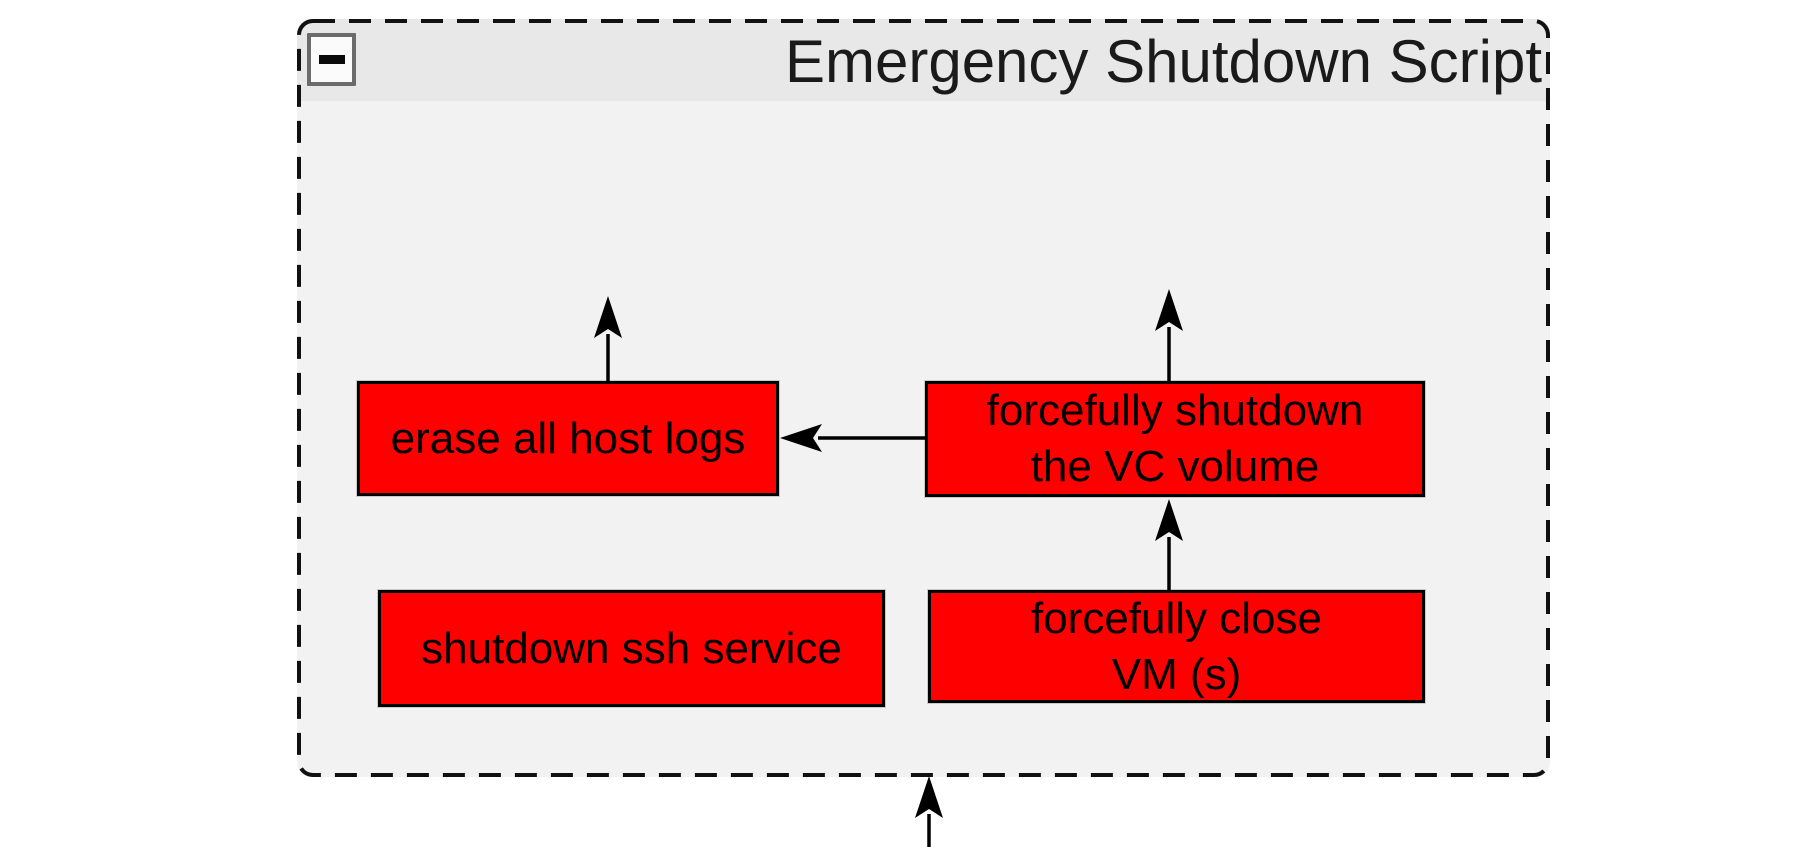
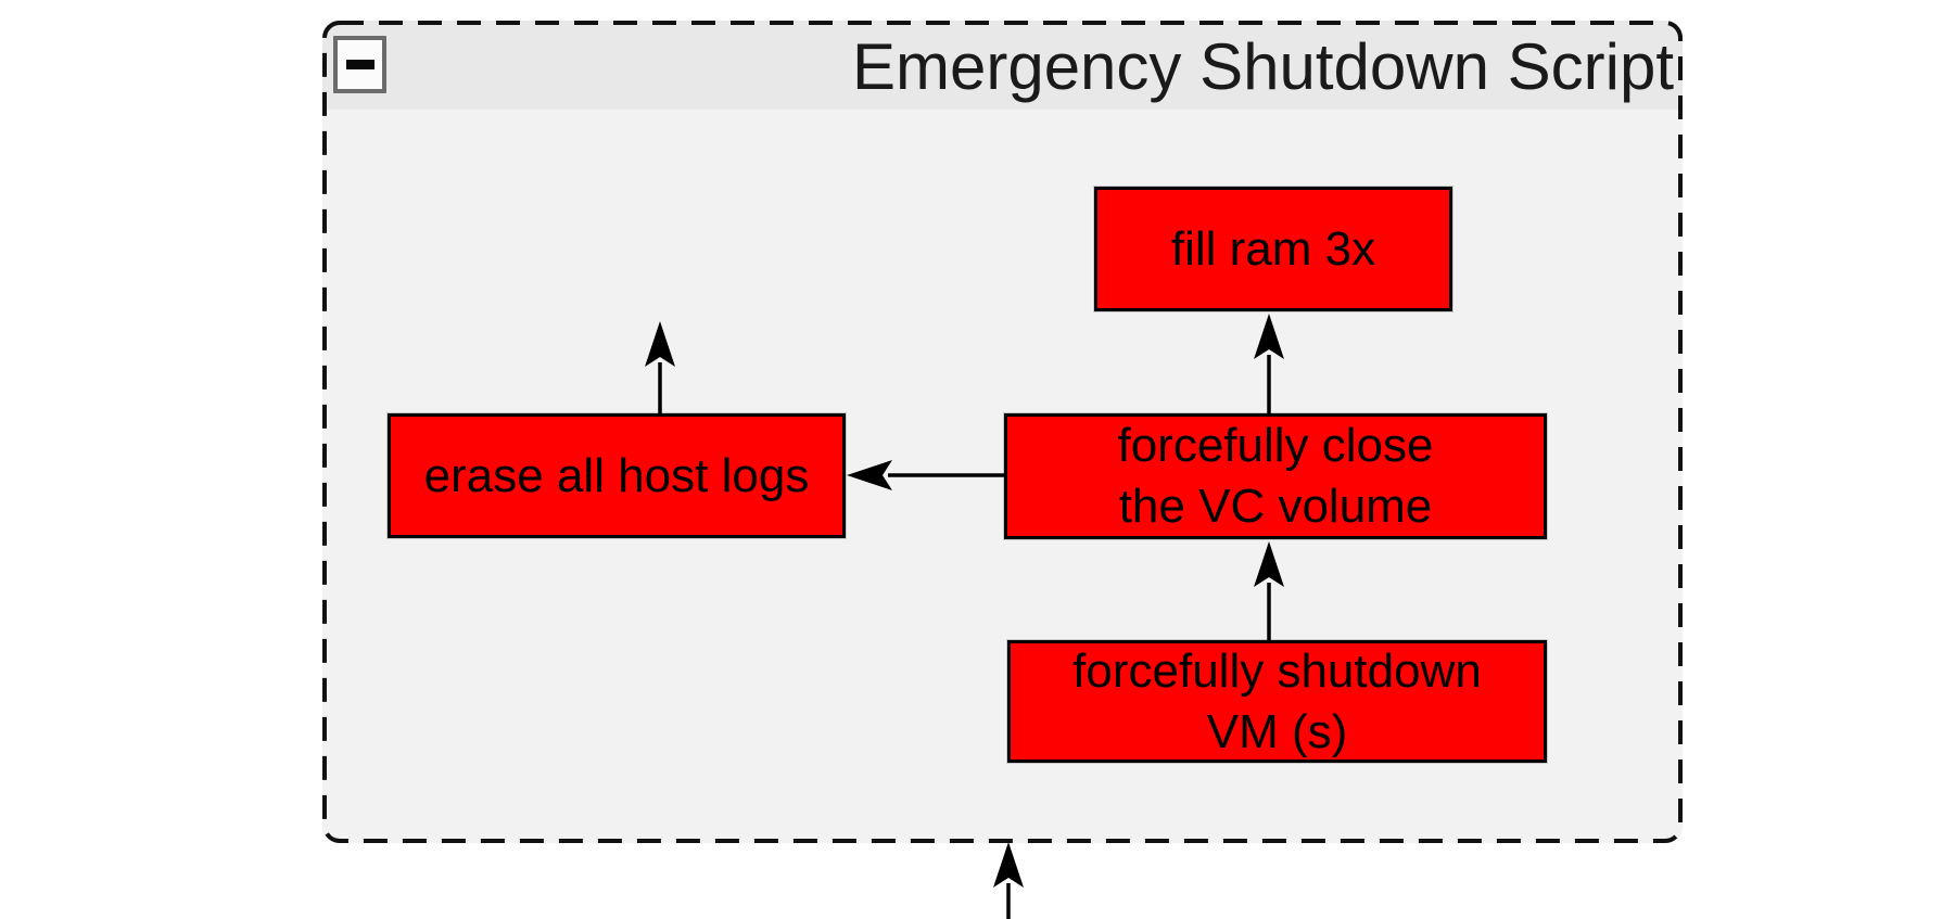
  Emergency Shutdown Script
+ fill ram 3x
  erase all host logs
- forcefully shutdown
+ forcefully close
  the VC volume
- shutdown ssh service
- forcefully close
+ forcefully shutdown
  VM (s)
